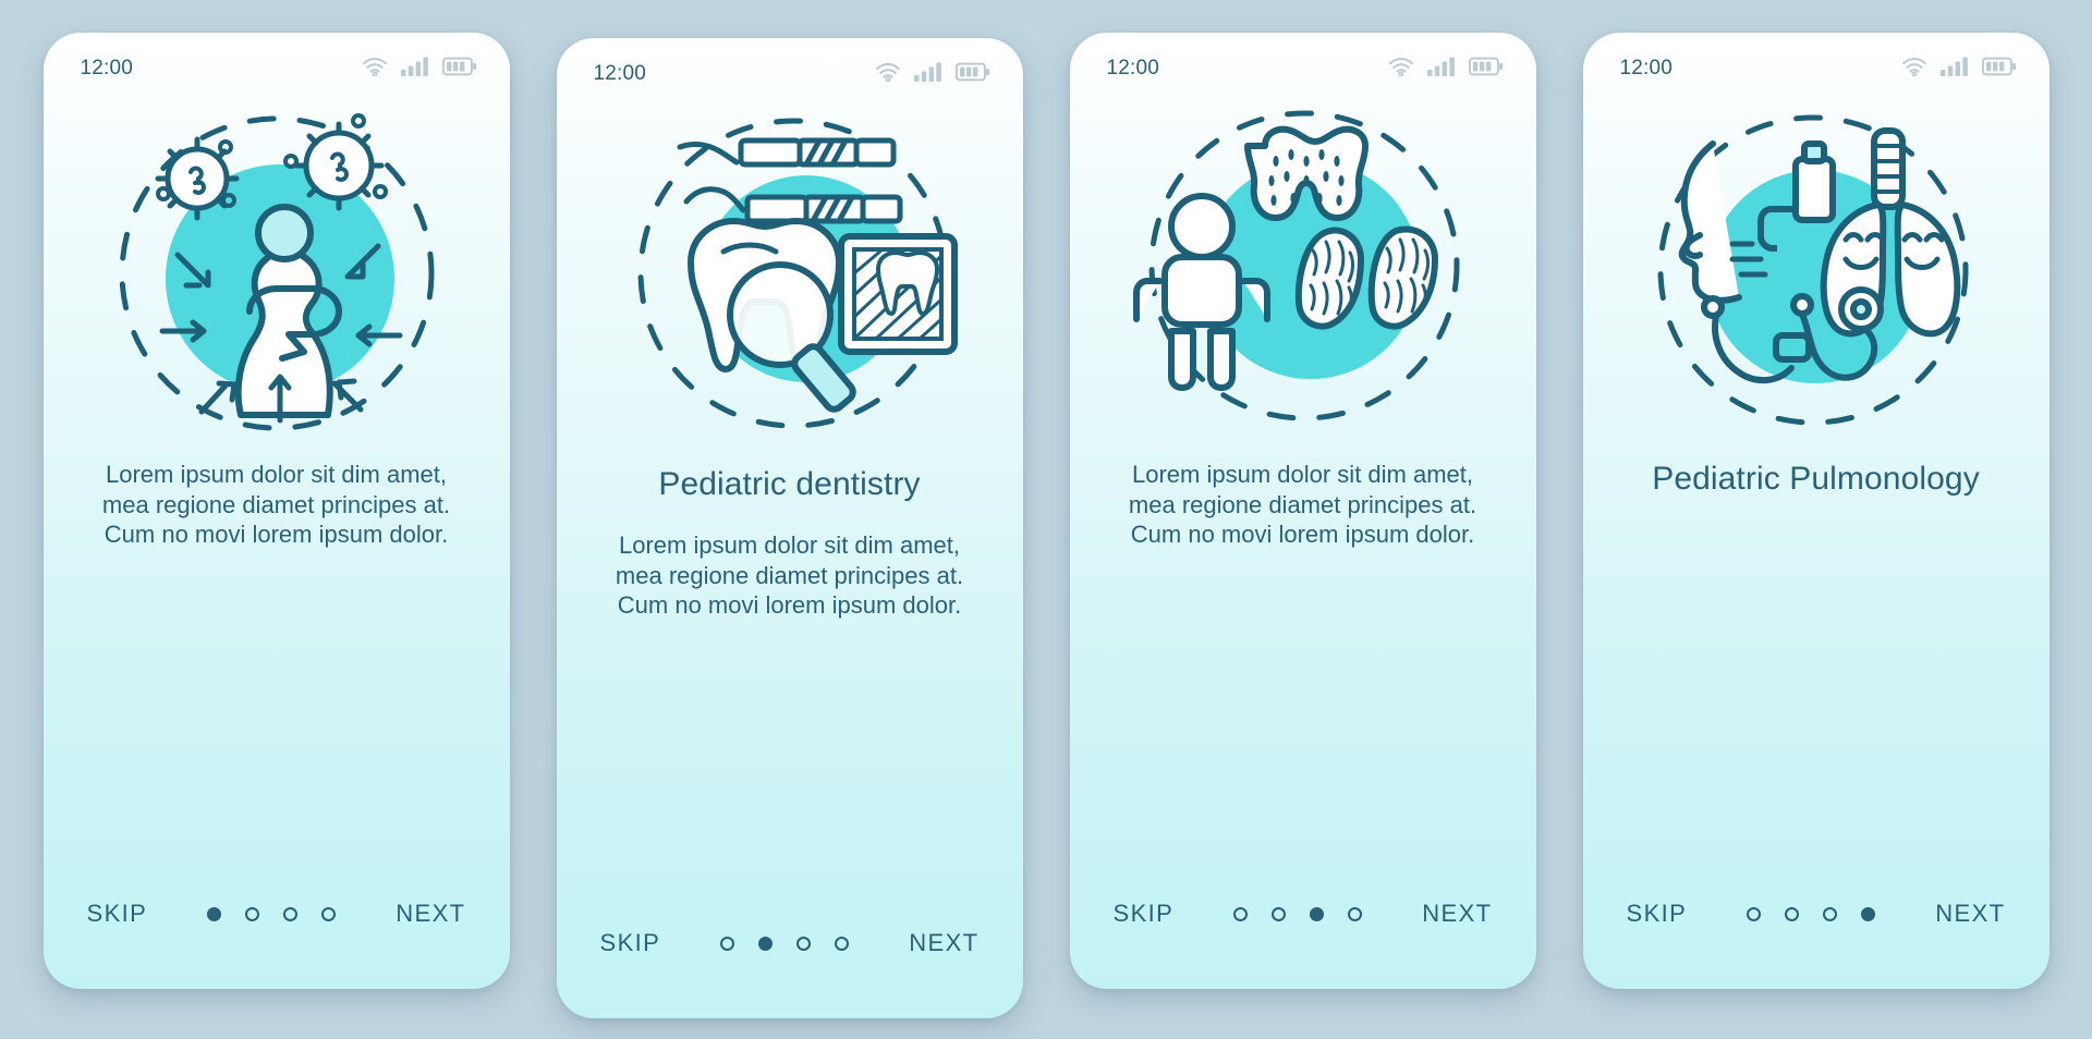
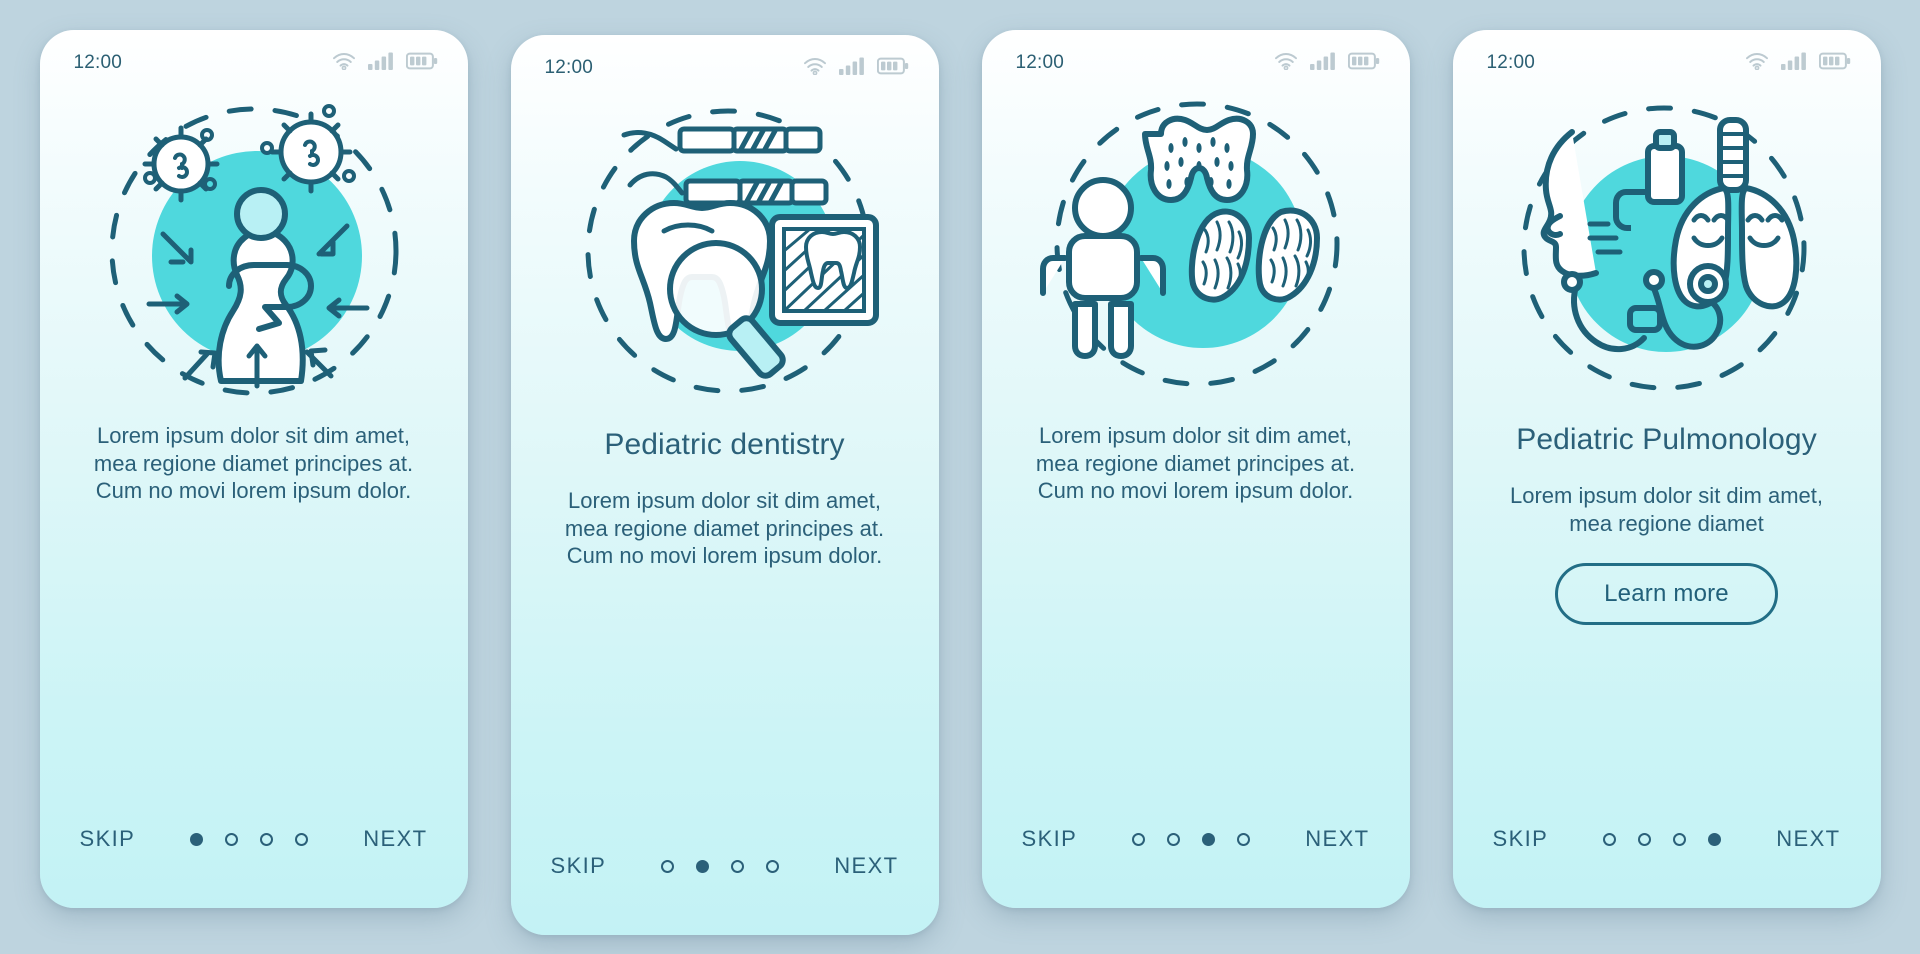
  12:00
  Lorem ipsum dolor sit dim amet, mea regione diamet principes at. Cum no movi lorem ipsum dolor.
  SKIP
  NEXT
  12:00
  Pediatric dentistry
  Lorem ipsum dolor sit dim amet, mea regione diamet principes at. Cum no movi lorem ipsum dolor.
  SKIP
  NEXT
  12:00
  Lorem ipsum dolor sit dim amet, mea regione diamet principes at. Cum no movi lorem ipsum dolor.
  SKIP
  NEXT
  12:00
  Pediatric Pulmonology
+ Lorem ipsum dolor sit dim amet, mea regione diamet
+ Learn more
  SKIP
  NEXT
